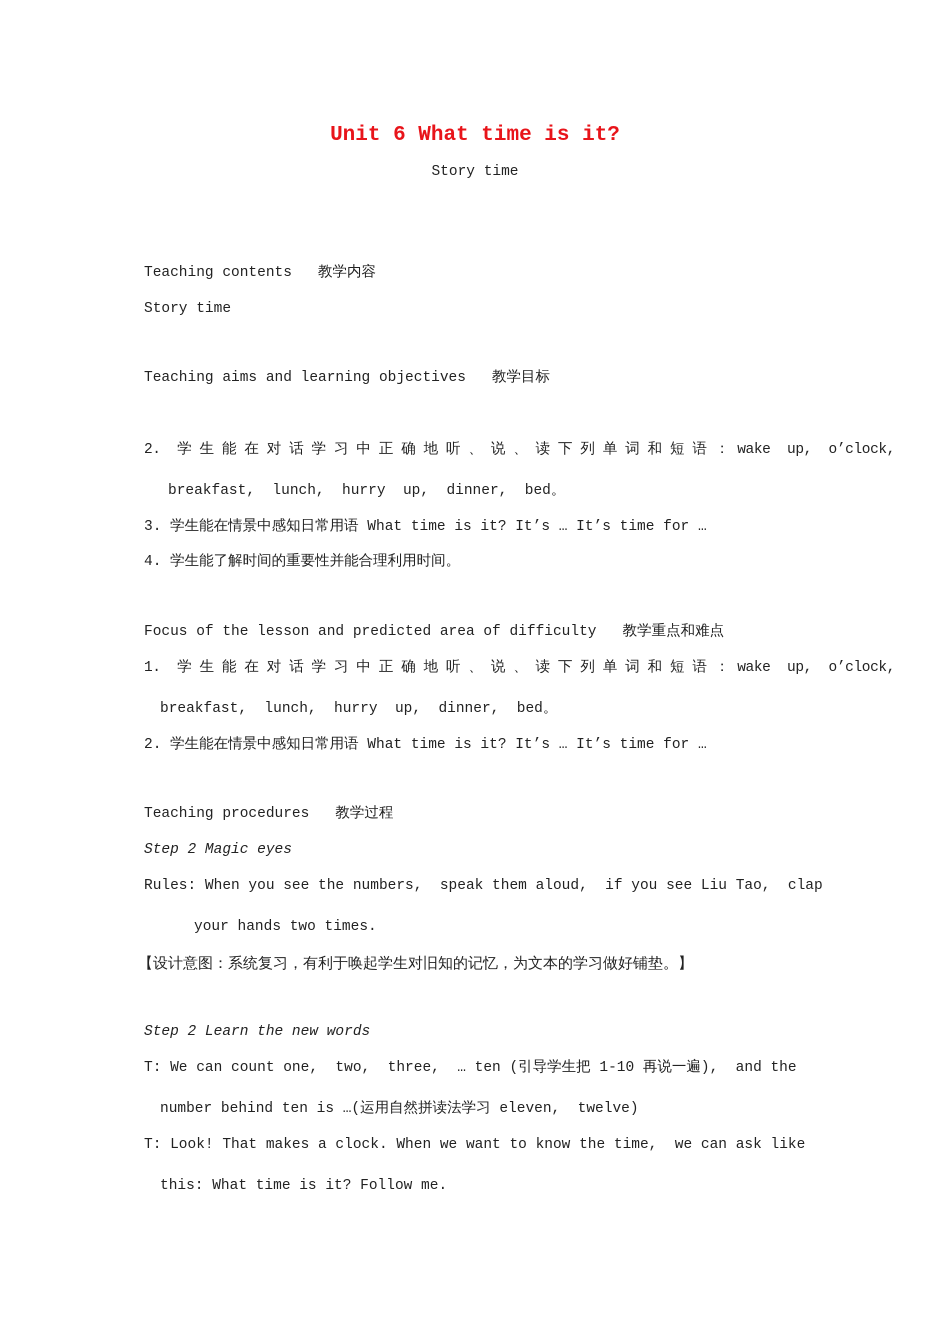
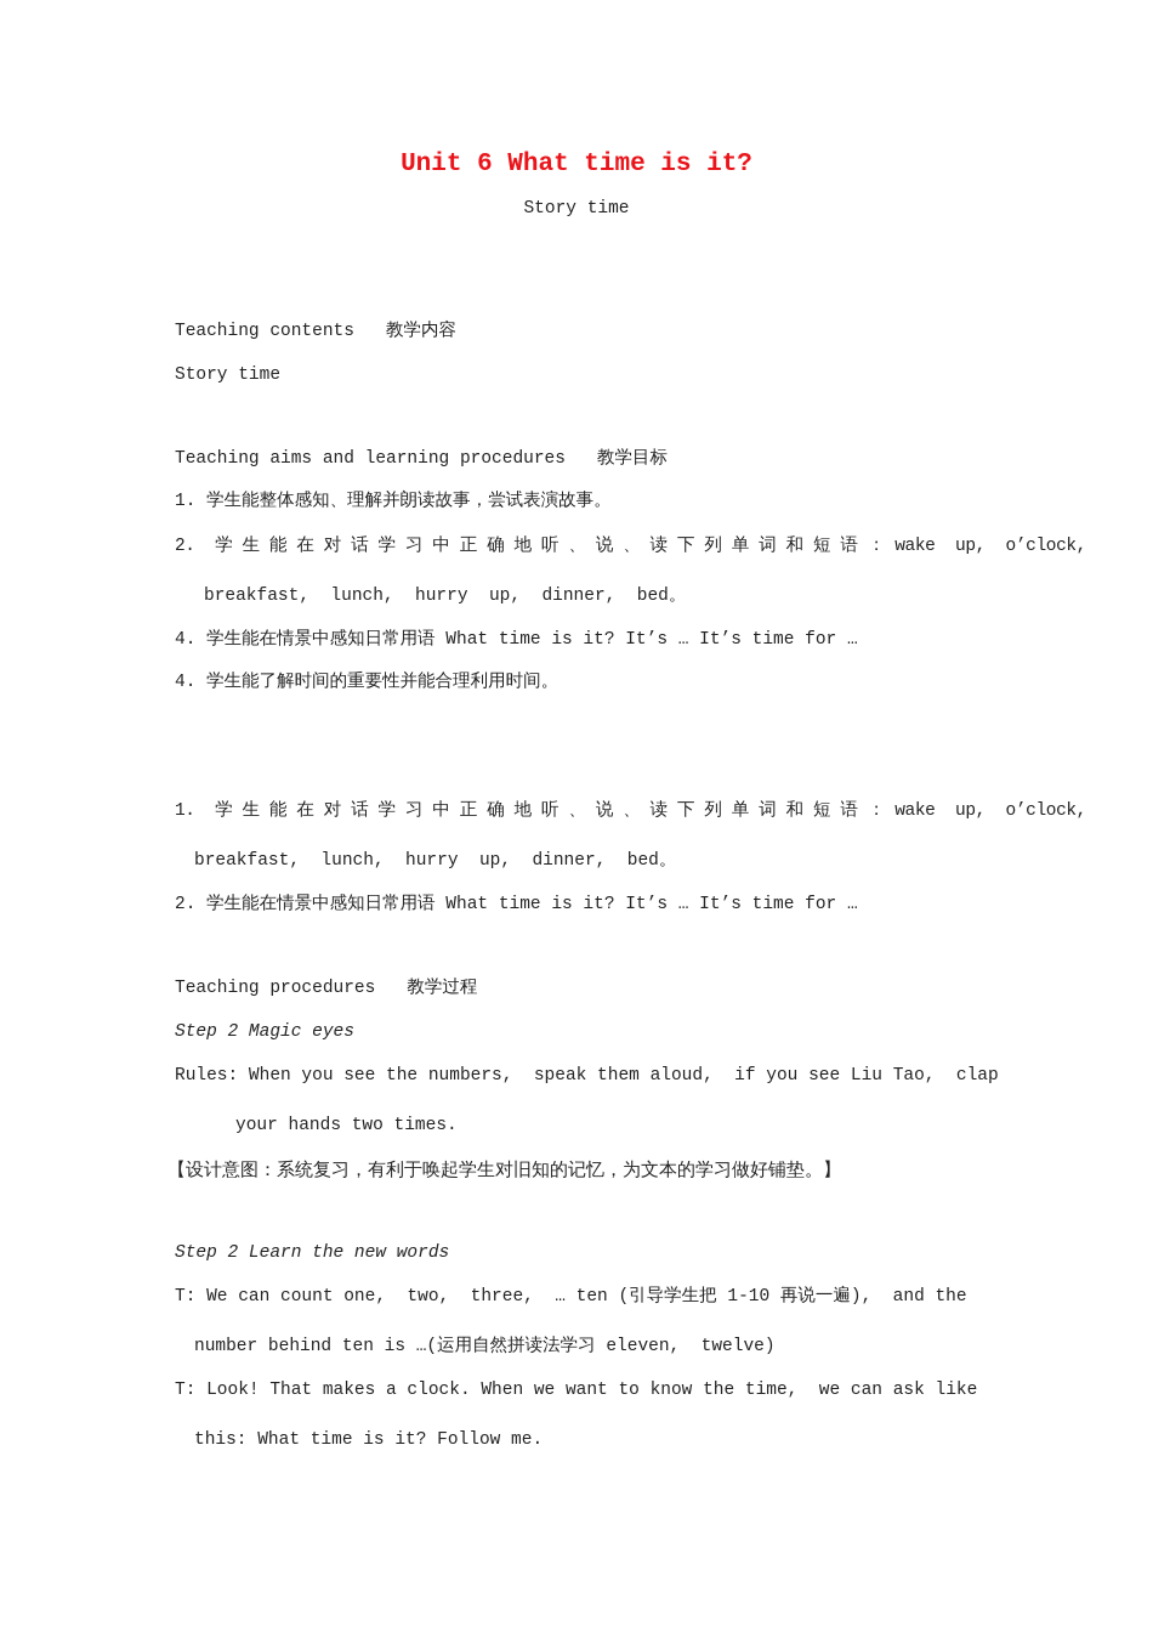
  Unit 6 What time is it?
  Story time
  Teaching contents 教学内容
  Story time
- Teaching aims and learning objectives 教学目标
+ Teaching aims and learning procedures 教学目标
+ 1. 学生能整体感知、理解并朗读故事，尝试表演故事。
  2. 学 生 能 在 对 话 学 习 中 正 确 地 听 、 说 、 读 下 列 单 词 和 短 语 ： wake up, o’clock,
  breakfast, lunch, hurry up, dinner, bed。
- 3. 学生能在情景中感知日常用语 What time is it? It’s … It’s time for …
+ 4. 学生能在情景中感知日常用语 What time is it? It’s … It’s time for …
  4. 学生能了解时间的重要性并能合理利用时间。
- Focus of the lesson and predicted area of difficulty 教学重点和难点
  1. 学 生 能 在 对 话 学 习 中 正 确 地 听 、 说 、 读 下 列 单 词 和 短 语 ： wake up, o’clock,
  breakfast, lunch, hurry up, dinner, bed。
  2. 学生能在情景中感知日常用语 What time is it? It’s … It’s time for …
  Teaching procedures 教学过程
  Step 2 Magic eyes
  Rules: When you see the numbers, speak them aloud, if you see Liu Tao, clap
  your hands two times.
  【设计意图：系统复习，有利于唤起学生对旧知的记忆，为文本的学习做好铺垫。】
  Step 2 Learn the new words
  T: We can count one, two, three, … ten (引导学生把 1-10 再说一遍), and the
  number behind ten is …(运用自然拼读法学习 eleven, twelve)
  T: Look! That makes a clock. When we want to know the time, we can ask like
  this: What time is it? Follow me.
